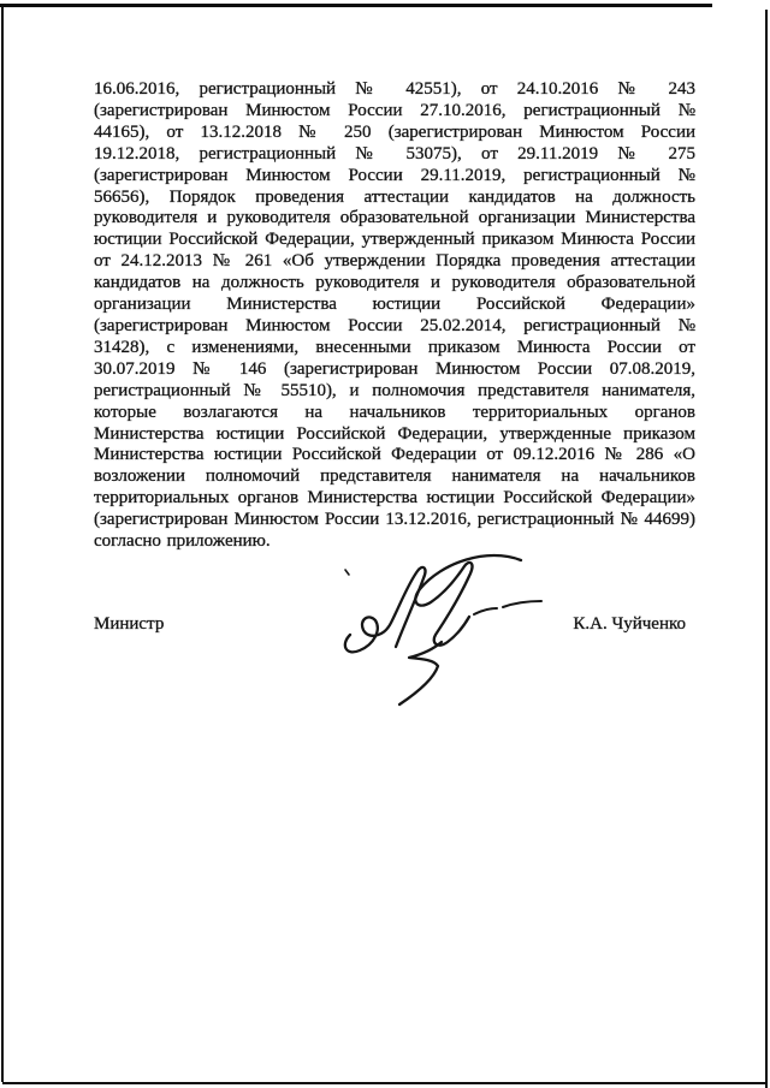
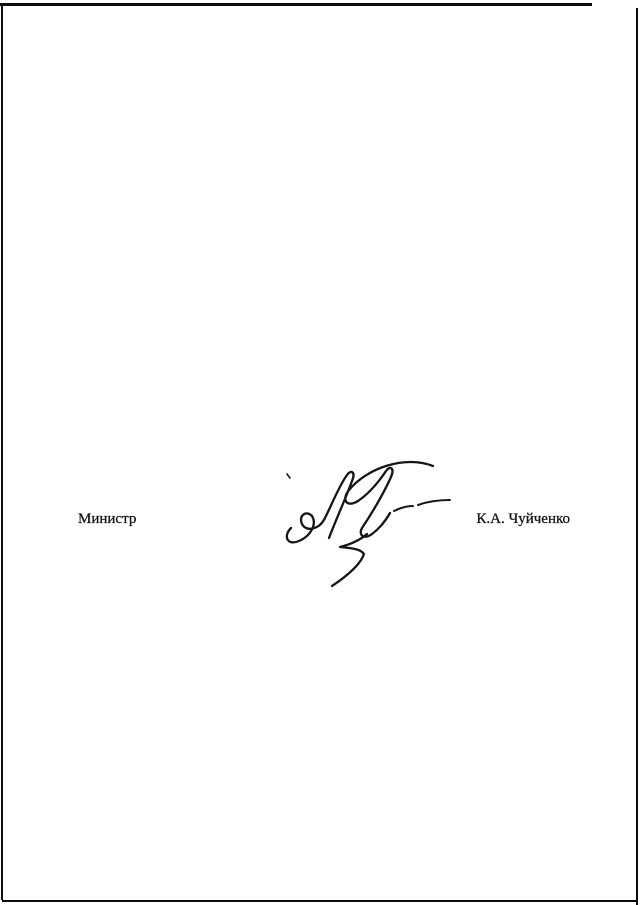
- 16.06.2016, регистрационный № 42551), от 24.10.2016 № 243 (зарегистрирован Минюстом России 27.10.2016, регистрационный № 44165), от 13.12.2018 № 250 (зарегистрирован Минюстом России 19.12.2018, регистрационный № 53075), от 29.11.2019 № 275 (зарегистрирован Минюстом России 29.11.2019, регистрационный № 56656), Порядок проведения аттестации кандидатов на должность руководителя и руководителя образовательной организации Министерства юстиции Российской Федерации, утвержденный приказом Минюста России от 24.12.2013 № 261 «Об утверждении Порядка проведения аттестации кандидатов на должность руководителя и руководителя образовательной организации Министерства юстиции Российской Федерации» (зарегистрирован Минюстом России 25.02.2014, регистрационный № 31428), с изменениями, внесенными приказом Минюста России от 30.07.2019 № 146 (зарегистрирован Минюстом России 07.08.2019, регистрационный № 55510), и полномочия представителя нанимателя, которые возлагаются на начальников территориальных органов Министерства юстиции Российской Федерации, утвержденные приказом Министерства юстиции Российской Федерации от 09.12.2016 № 286 «О возложении полномочий представителя нанимателя на начальников территориальных органов Министерства юстиции Российской Федерации» (зарегистрирован Минюстом России 13.12.2016, регистрационный № 44699) согласно приложению.
  Министр
  К.А. Чуйченко
